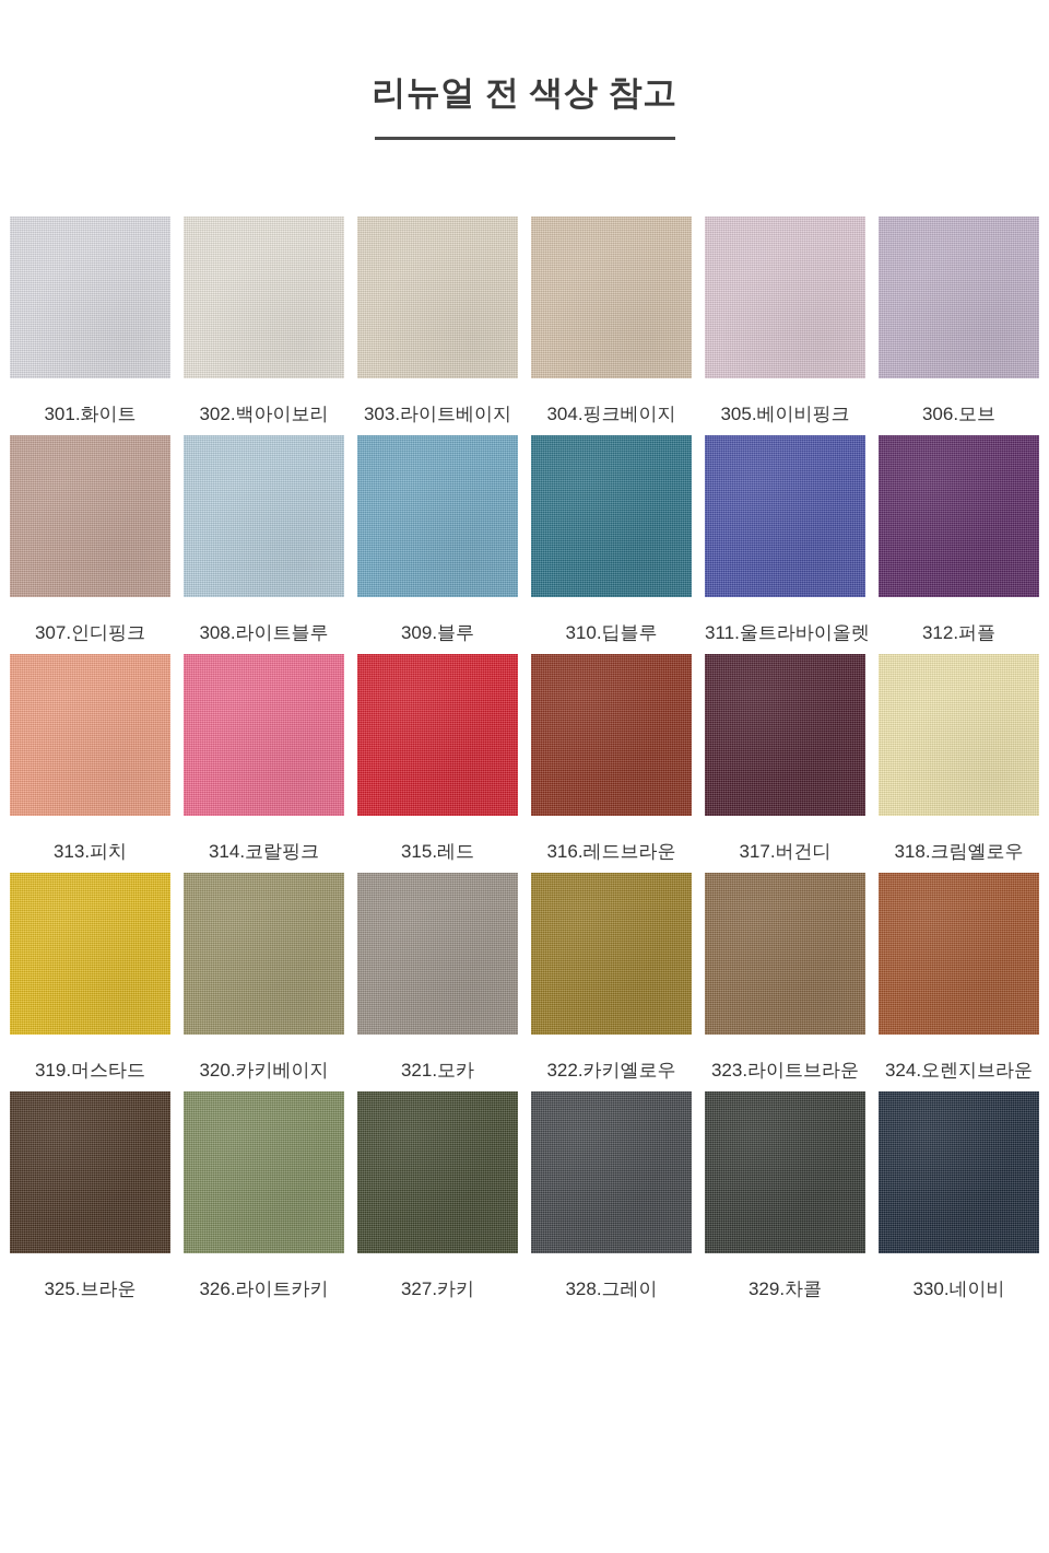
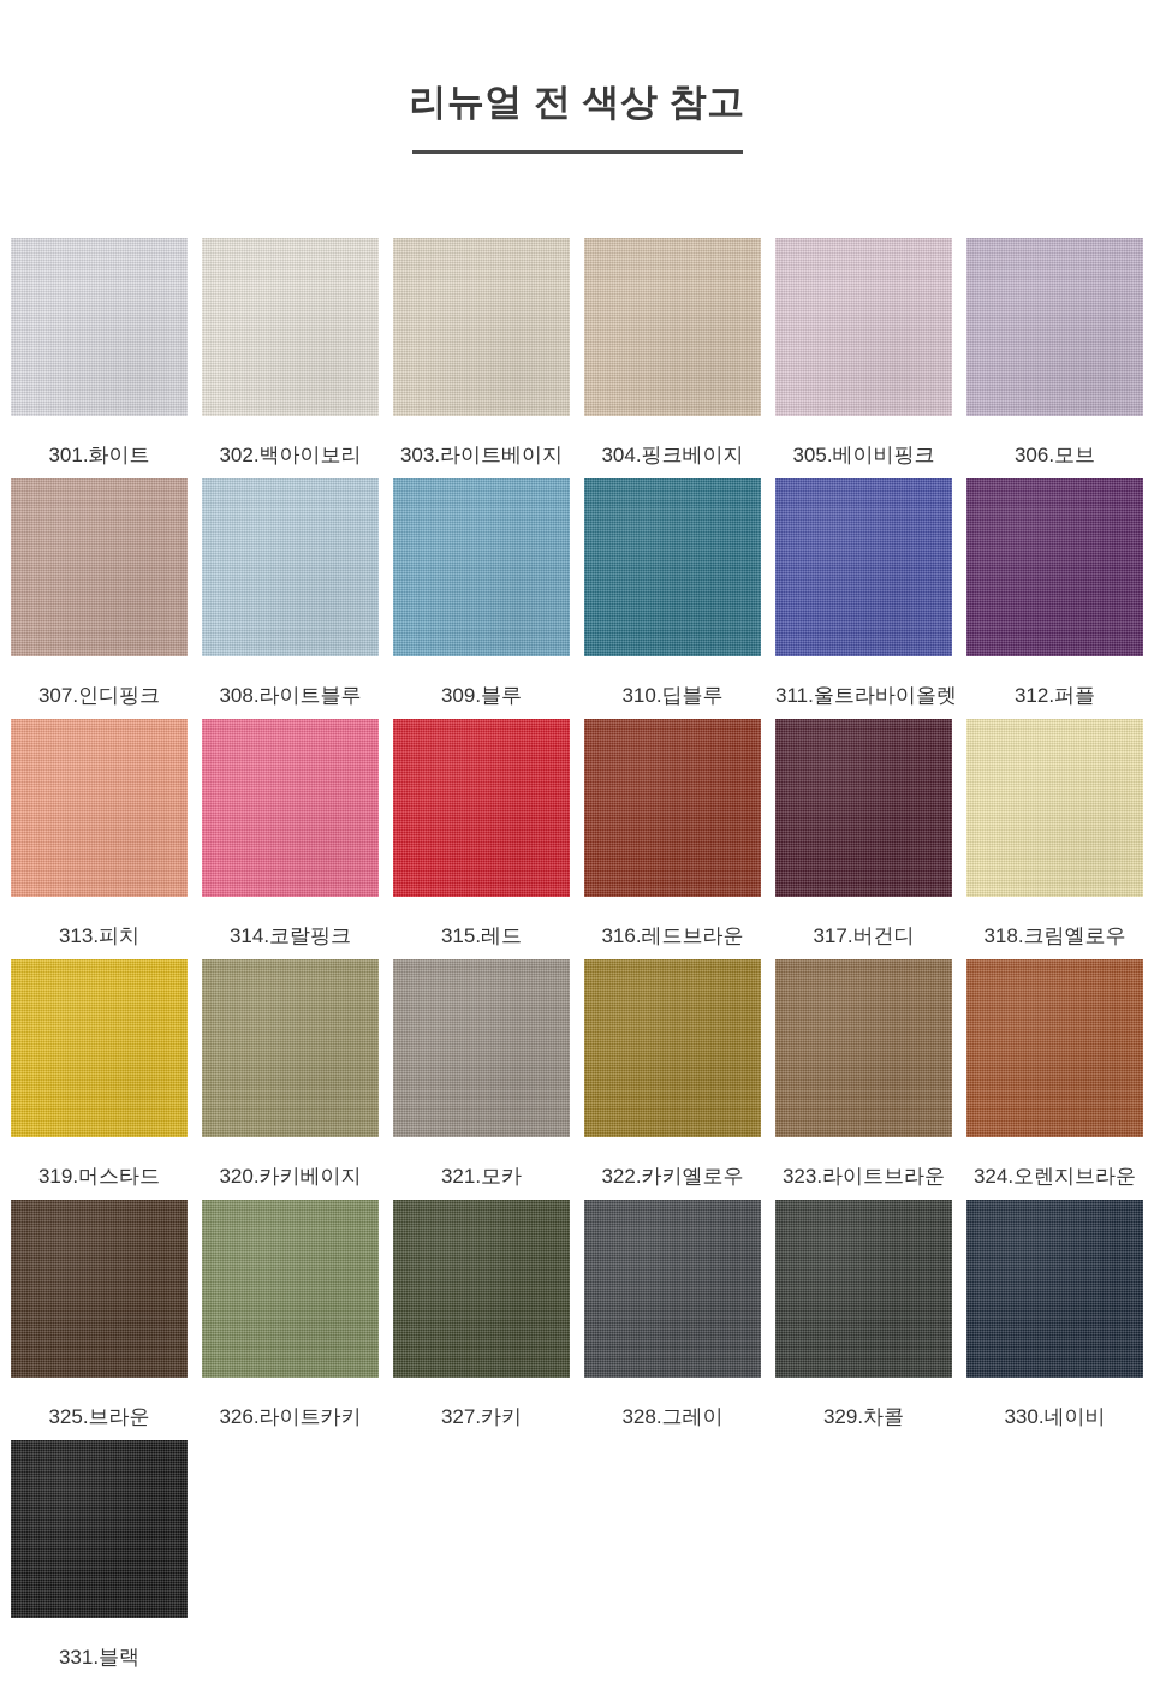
  리뉴얼 전 색상 참고
  301.화이트
  302.백아이보리
  303.라이트베이지
  304.핑크베이지
  305.베이비핑크
  306.모브
  307.인디핑크
  308.라이트블루
  309.블루
  310.딥블루
  311.울트라바이올렛
  312.퍼플
  313.피치
  314.코랄핑크
  315.레드
  316.레드브라운
  317.버건디
  318.크림옐로우
  319.머스타드
  320.카키베이지
  321.모카
  322.카키옐로우
  323.라이트브라운
  324.오렌지브라운
  325.브라운
  326.라이트카키
  327.카키
  328.그레이
  329.차콜
  330.네이비
+ 331.블랙
